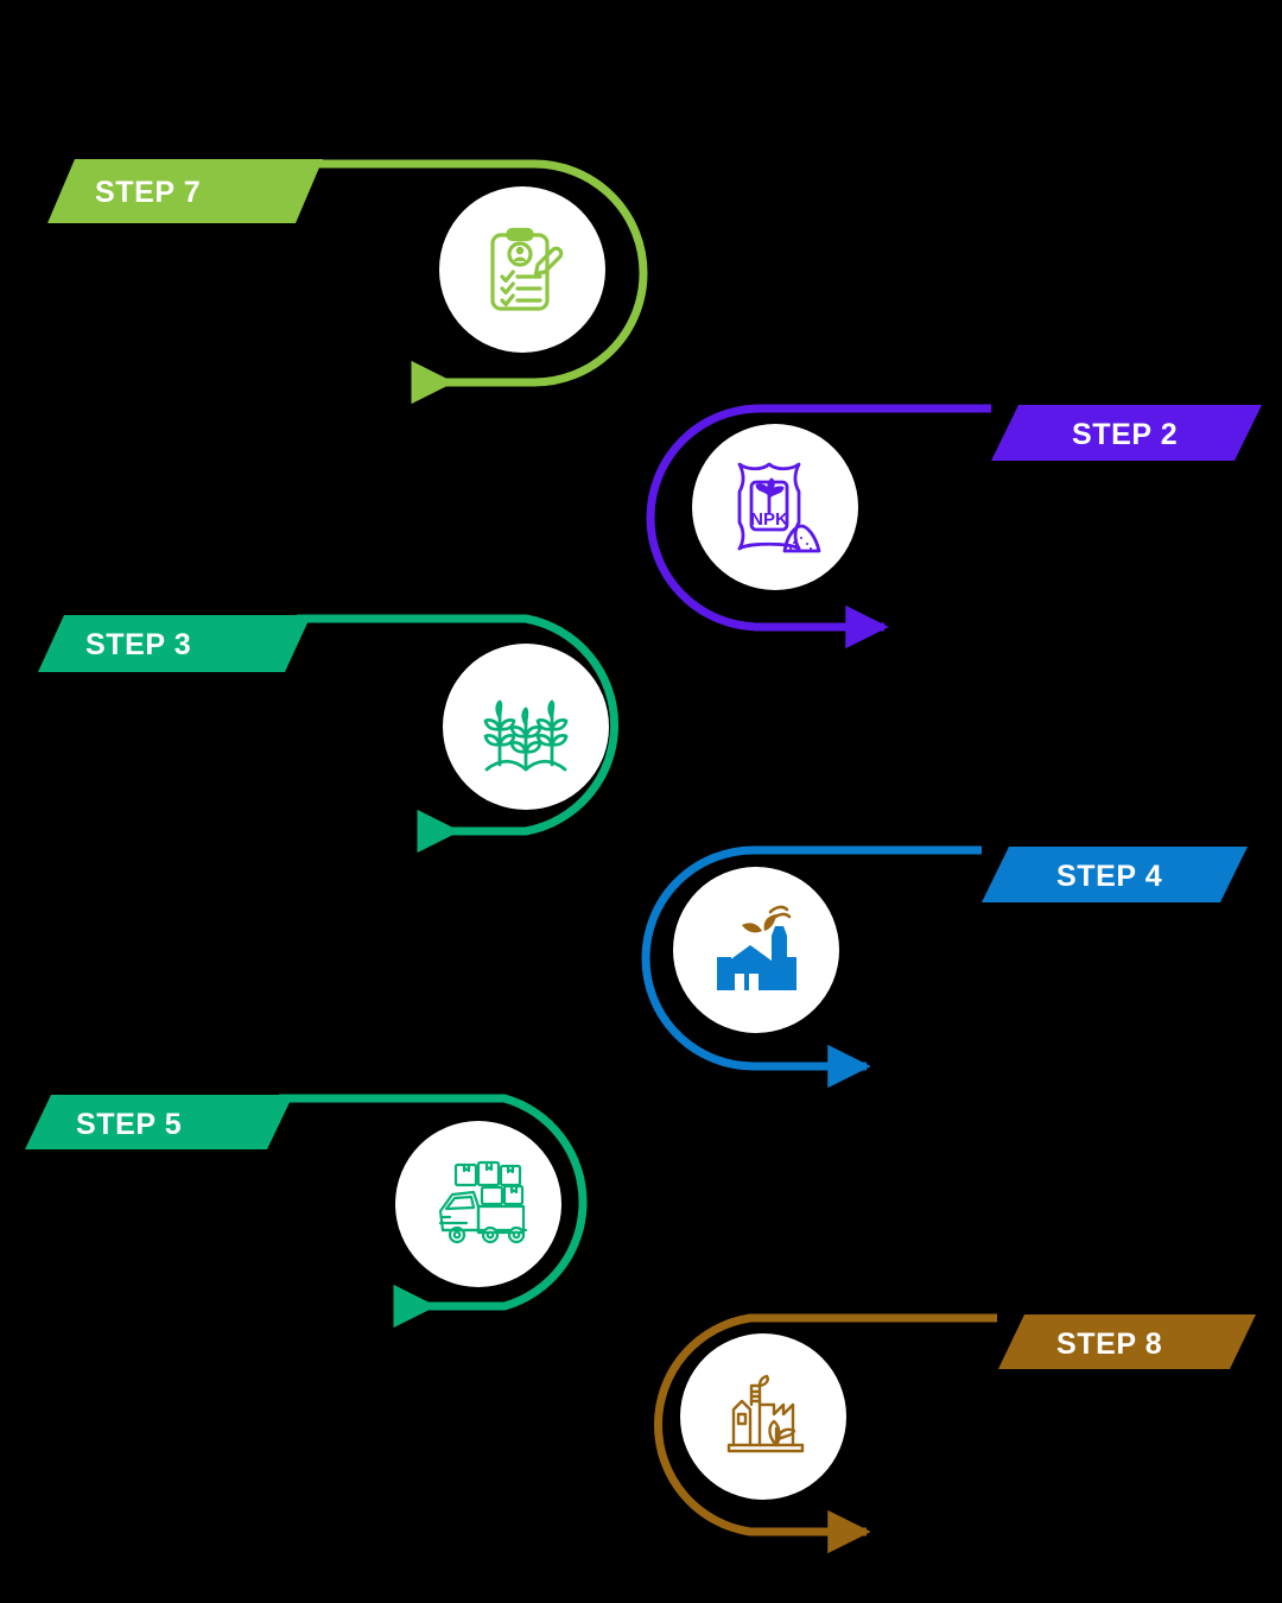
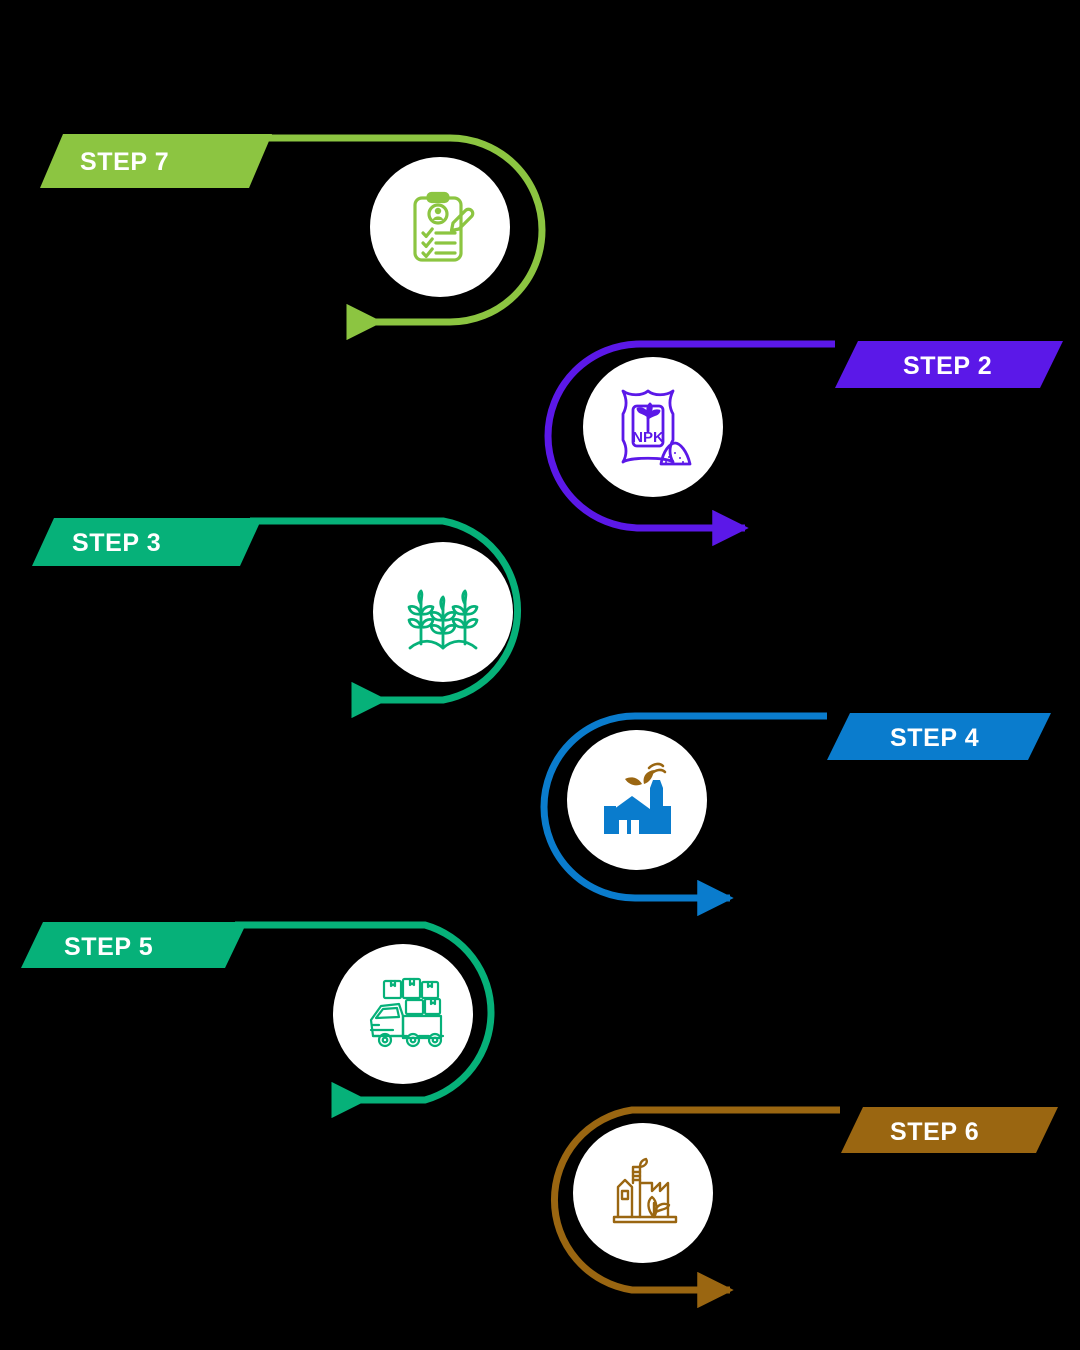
  NPK
  STEP 7
  STEP 2
  STEP 3
  STEP 4
  STEP 5
- STEP 8
+ STEP 6
